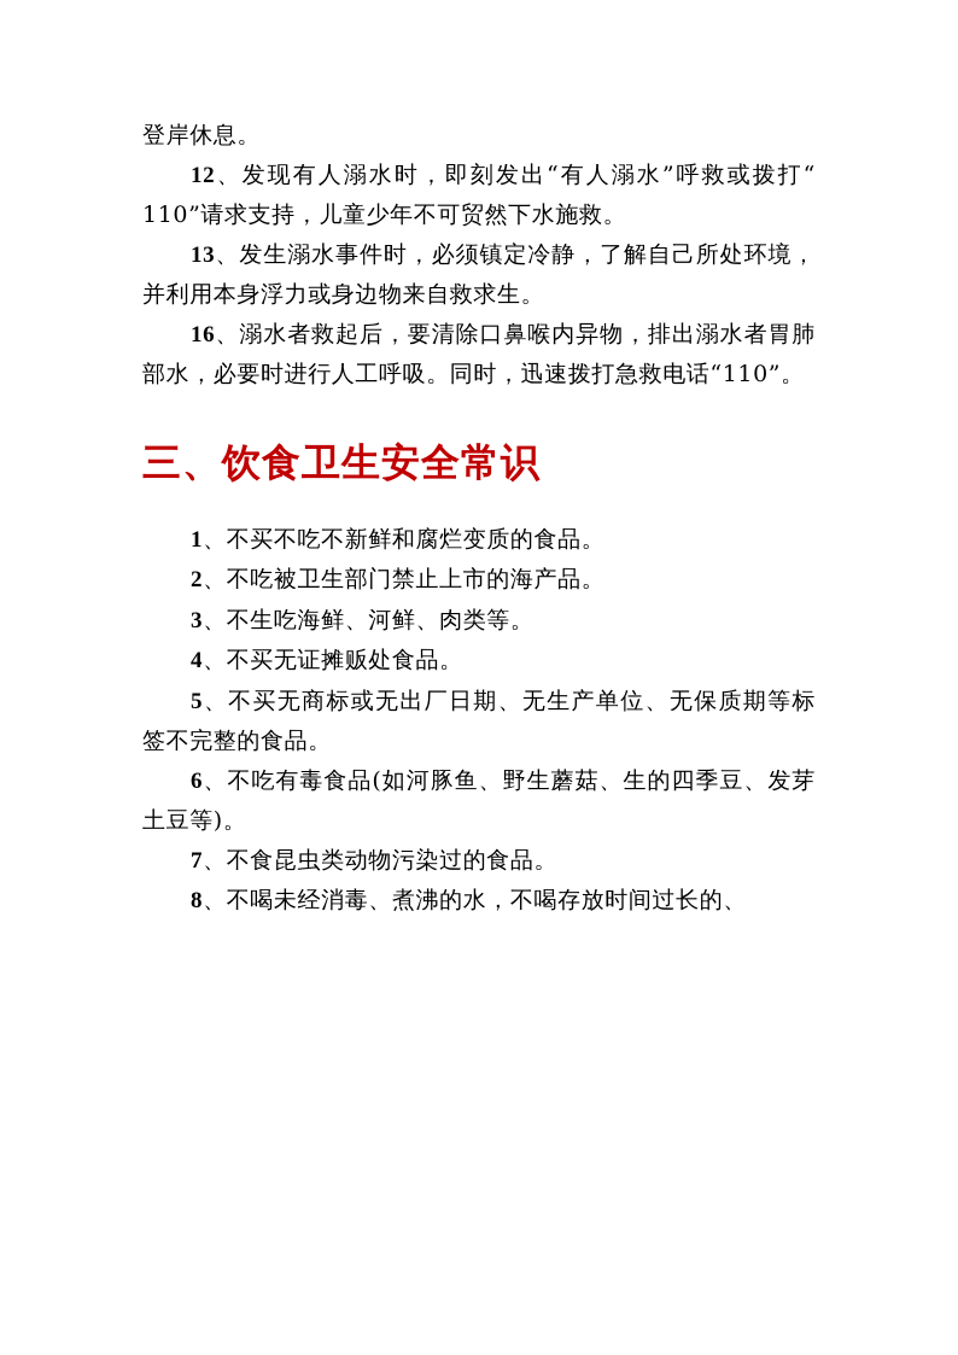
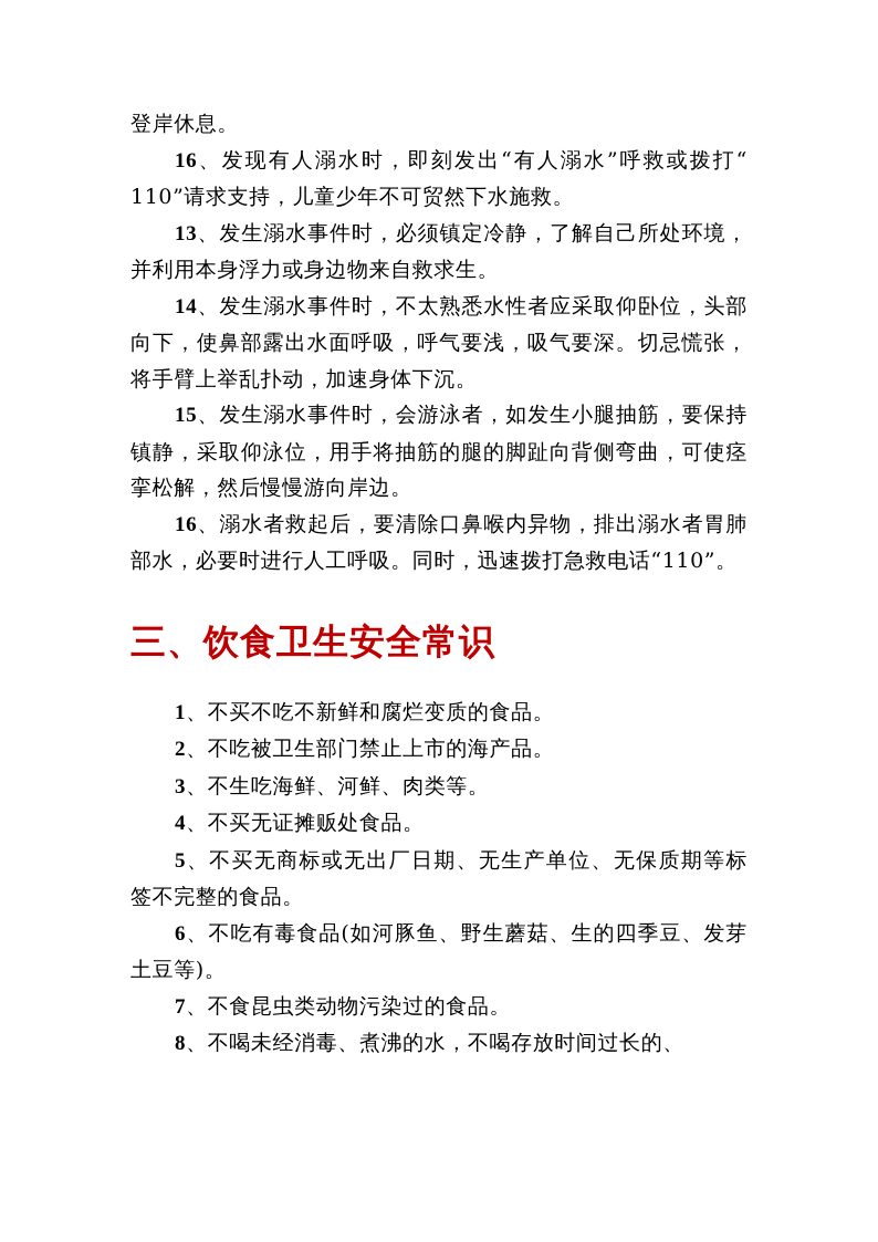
  登岸休息。
- 12、发现有人溺水时，即刻发出“有人溺水”呼救或拨打“ 110”请求支持，儿童少年不可贸然下水施救。
+ 16、发现有人溺水时，即刻发出“有人溺水”呼救或拨打“ 110”请求支持，儿童少年不可贸然下水施救。
  13、发生溺水事件时，必须镇定冷静，了解自己所处环境，并利用本身浮力或身边物来自救求生。
+ 14、发生溺水事件时，不太熟悉水性者应采取仰卧位，头部向下，使鼻部露出水面呼吸，呼气要浅，吸气要深。切忌慌张，将手臂上举乱扑动，加速身体下沉。
+ 15、发生溺水事件时，会游泳者，如发生小腿抽筋，要保持镇静，采取仰泳位，用手将抽筋的腿的脚趾向背侧弯曲，可使痉挛松解，然后慢慢游向岸边。
  16、溺水者救起后，要清除口鼻喉内异物，排出溺水者胃肺部水，必要时进行人工呼吸。同时，迅速拨打急救电话“110”。
  三、饮食卫生安全常识
  1、不买不吃不新鲜和腐烂变质的食品。
  2、不吃被卫生部门禁止上市的海产品。
  3、不生吃海鲜、河鲜、肉类等。
  4、不买无证摊贩处食品。
  5、不买无商标或无出厂日期、无生产单位、无保质期等标签不完整的食品。
  6、不吃有毒食品(如河豚鱼、野生蘑菇、生的四季豆、发芽土豆等)。
  7、不食昆虫类动物污染过的食品。
  8、不喝未经消毒、煮沸的水，不喝存放时间过长的、
